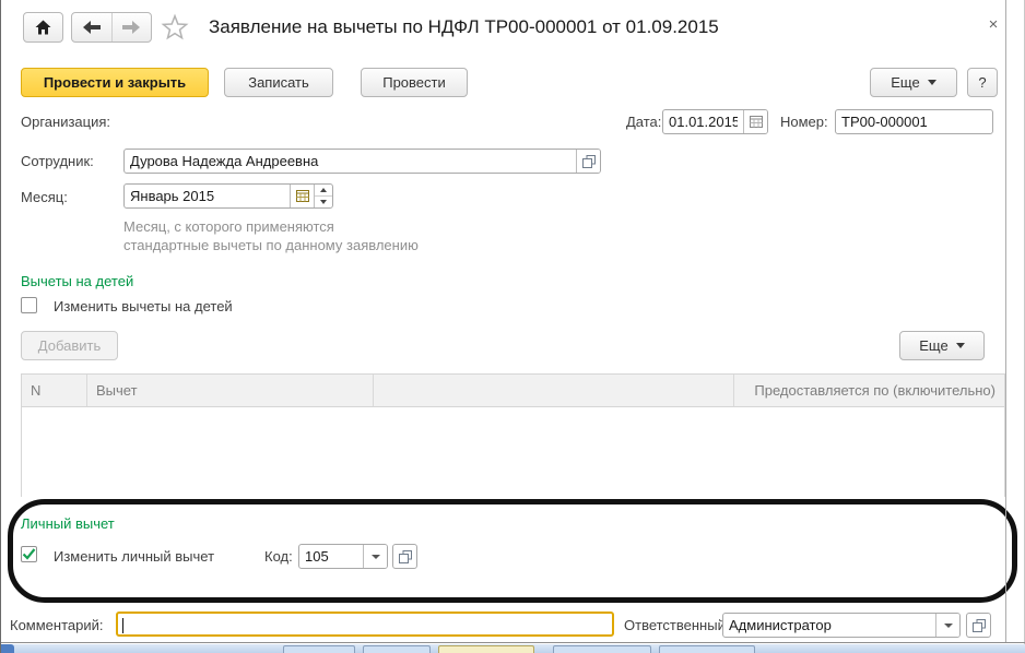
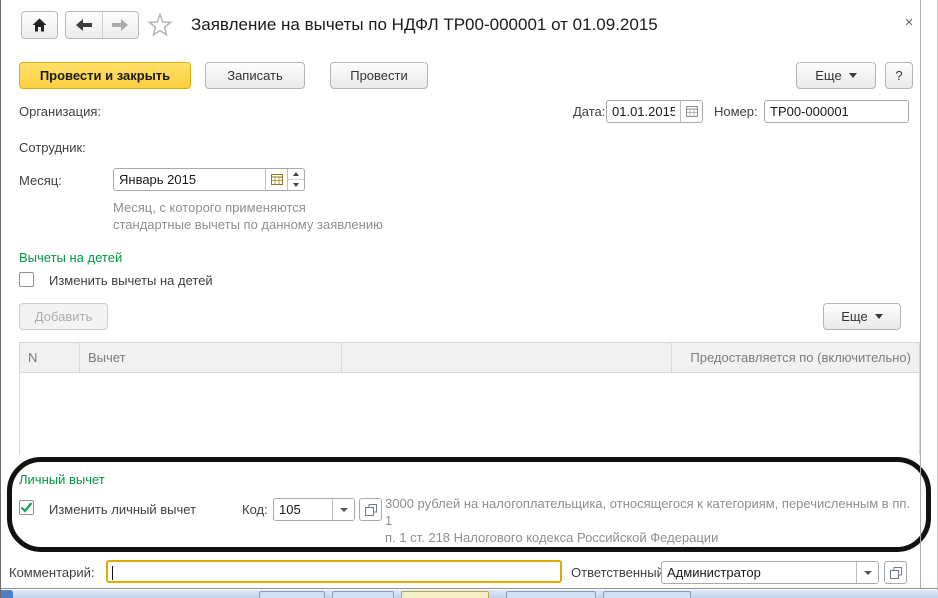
  Заявление на вычеты по НДФЛ ТР00-000001 от 01.09.2015
  ×
  Провести и закрыть
  Записать
  Провести
  Еще
  ?
  Организация:
  Дата:
  01.01.2015
  Номер:
  ТР00-000001
  Сотрудник:
- Дурова Надежда Андреевна
  Месяц:
  Январь 2015
  Месяц, с которого применяются
  стандартные вычеты по данному заявлению
  Вычеты на детей
  Изменить вычеты на детей
  Добавить
  Еще
  N
  Вычет
  Предоставляется по (включительно)
  Личный вычет
  Изменить личный вычет
  Код:
  105
+ 3000 рублей на налогоплательщика, относящегося к категориям, перечисленным в пп. 1
+ п. 1 ст. 218 Налогового кодекса Российской Федерации
  Комментарий:
  Ответственны
  Администратор
